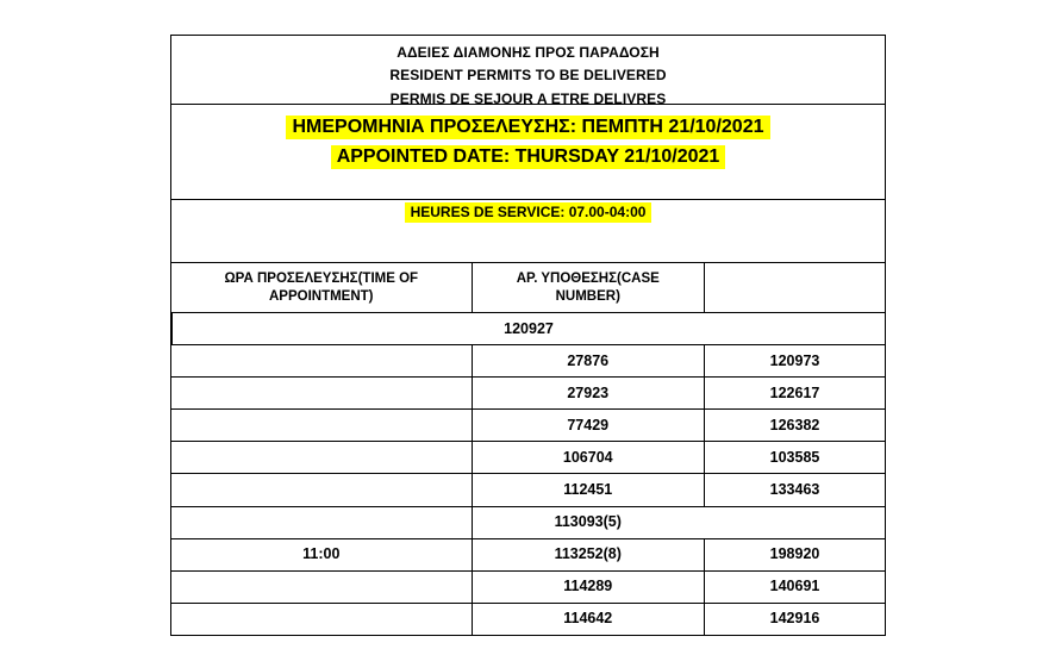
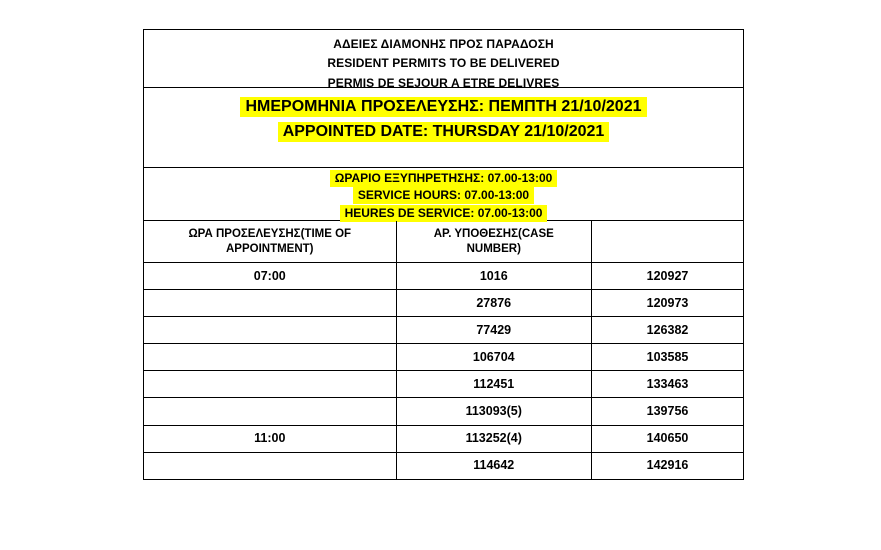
  ΑΔΕΙΕΣ ΔΙΑΜΟΝΗΣ ΠΡΟΣ ΠΑΡΑΔΟΣΗ
  RESIDENT PERMITS TO BE DELIVERED
  PERMIS DE SEJOUR A ETRE DELIVRES
  ΗΜΕΡΟΜΗΝΙΑ ΠΡΟΣΕΛΕΥΣΗΣ: ΠΕΜΠΤΗ 21/10/2021
  APPOINTED DATE: THURSDAY 21/10/2021
+ ΩΡΑΡΙΟ ΕΞΥΠΗΡΕΤΗΣΗΣ: 07.00-13:00
+ SERVICE HOURS: 07.00-13:00
- HEURES DE SERVICE: 07.00-04:00
+ HEURES DE SERVICE: 07.00-13:00
  ΩΡΑ ΠΡΟΣΕΛΕΥΣΗΣ(TIME OF APPOINTMENT)
  ΑΡ. ΥΠΟΘΕΣΗΣ(CASE NUMBER)
+ 07:00
+ 1016
  120927
  27876
  120973
- 27923
- 122617
  77429
  126382
  106704
  103585
  112451
  133463
  113093(5)
+ 139756
  11:00
- 113252(8)
+ 113252(4)
- 198920
+ 140650
- 114289
- 140691
  114642
  142916
